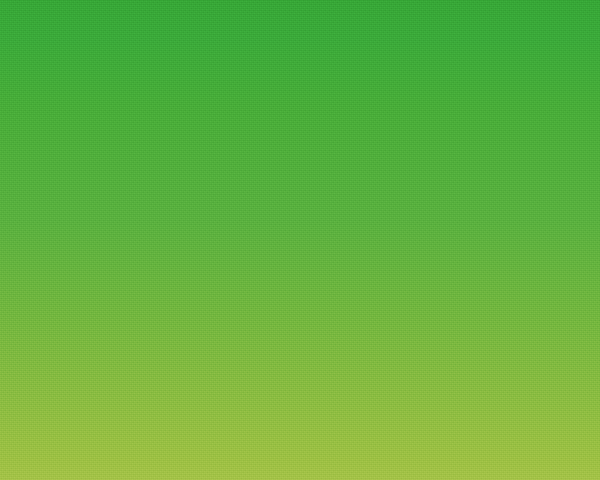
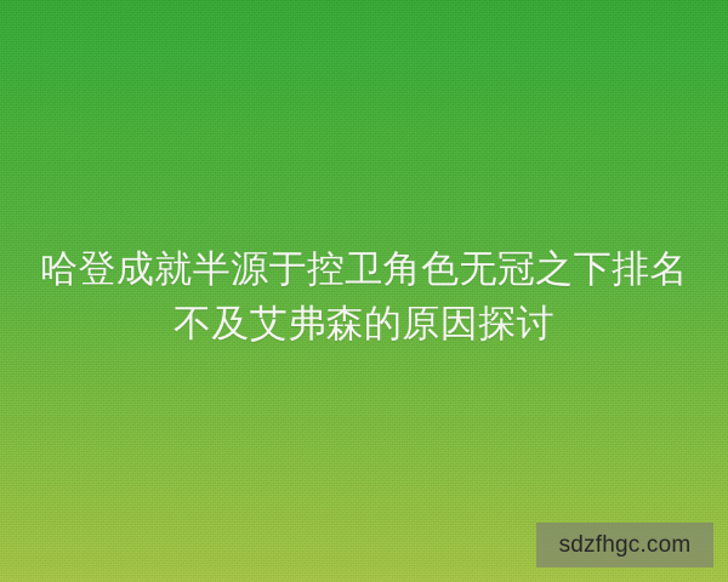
+ 哈登成就半源于控卫角色无冠之下排名不及艾弗森的原因探讨
+ sdzfhgc.com
